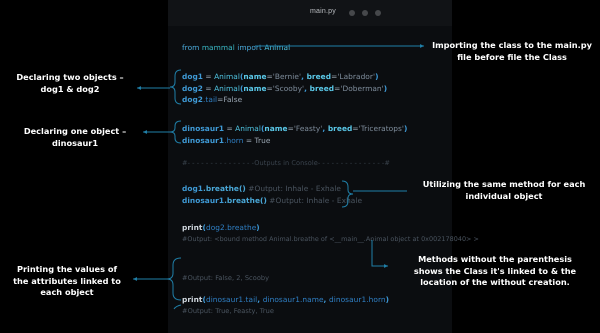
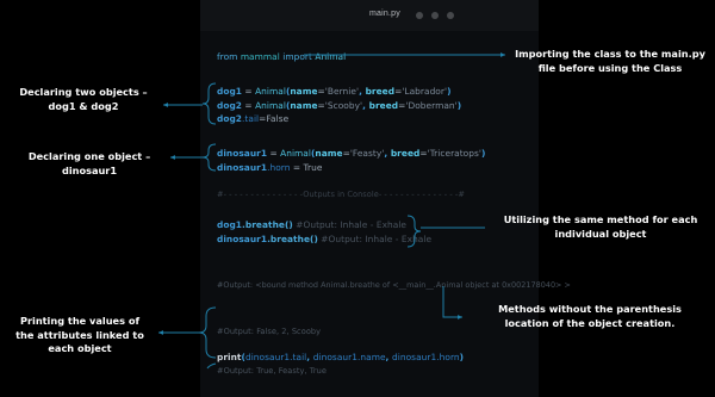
  from mammal import Animal
  dog1 = Animal(name='Bernie', breed='Labrador')
  dog2 = Animal(name='Scooby', breed='Doberman')
  dog2.tail=False
  dinosaur1 = Animal(name='Feasty', breed='Triceratops')
  dinosaur1.horn = True
  #- - - - - - - - - - - - - - -Outputs in Console- - - - - - - - - - - - - - -#
  dog1.breathe() #Output: Inhale - Exhale
  dinosaur1.breathe() #Output: Inhale - Exale
- print(dog2.breathe)
  #Output: <bound method Animal.breathe of <__main__.Animal object at 0x002178040> >
  #Output: False, 2, Scooby
  print(dinosaur1.tail, dinosaur1.name, dinosaur1.horn)
  #Output: True, Feasty, True
  Importing the class to the main.py
- file before file the Class
+ file before using the Class
  Declaring two objects –
  dog1 & dog2
  Declaring one object –
  dinosaur1
  Utilizing the same method for each
  individual object
  Printing the values of
  the attributes linked to
  each object
  Methods without the parenthesis
- shows the Class it's linked to & the
- location of the without creation.
+ location of the object creation.
